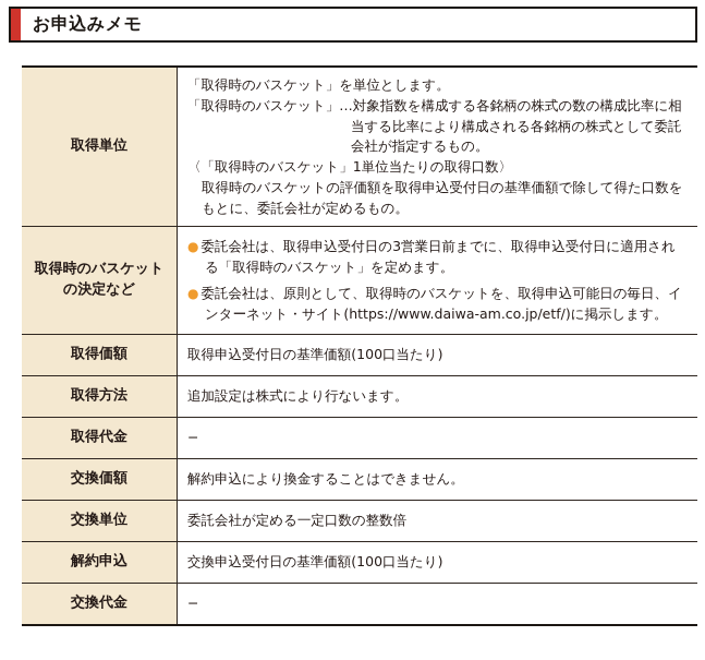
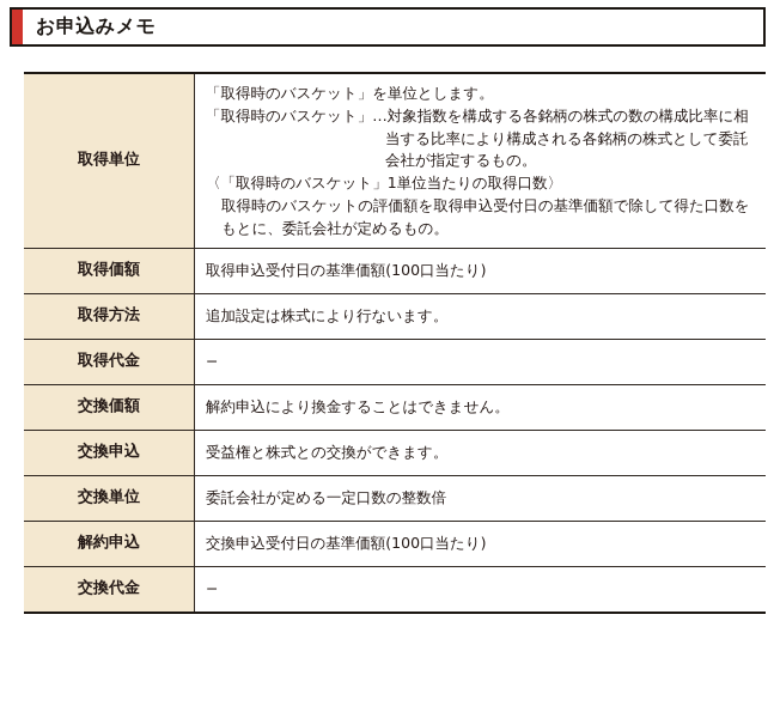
  お申込みメモ
  取得単位
  「取得時のバスケット」を単位とします。
  「取得時のバスケット」…対象指数を構成する各銘柄の株式の数の構成比率に相当する比率により構成される各銘柄の株式として委託会社が指定するもの。
  〈「取得時のバスケット」1単位当たりの取得口数〉
  取得時のバスケットの評価額を取得申込受付日の基準価額で除して得た口数をもとに、委託会社が定めるもの。
- 取得時のバスケットの決定など
- ● 委託会社は、取得申込受付日の3営業日前までに、取得申込受付日に適用される「取得時のバスケット」を定めます。
- ● 委託会社は、原則として、取得時のバスケットを、取得申込可能日の毎日、インターネット・サイト(https://www.daiwa-am.co.jp/etf/)に掲示します。
  取得価額
  取得申込受付日の基準価額(100口当たり)
  取得方法
  追加設定は株式により行ないます。
  取得代金
  −
  交換価額
  解約申込により換金することはできません。
+ 交換申込
+ 受益権と株式との交換ができます。
  交換単位
  委託会社が定める一定口数の整数倍
  解約申込
  交換申込受付日の基準価額(100口当たり)
  交換代金
  −
